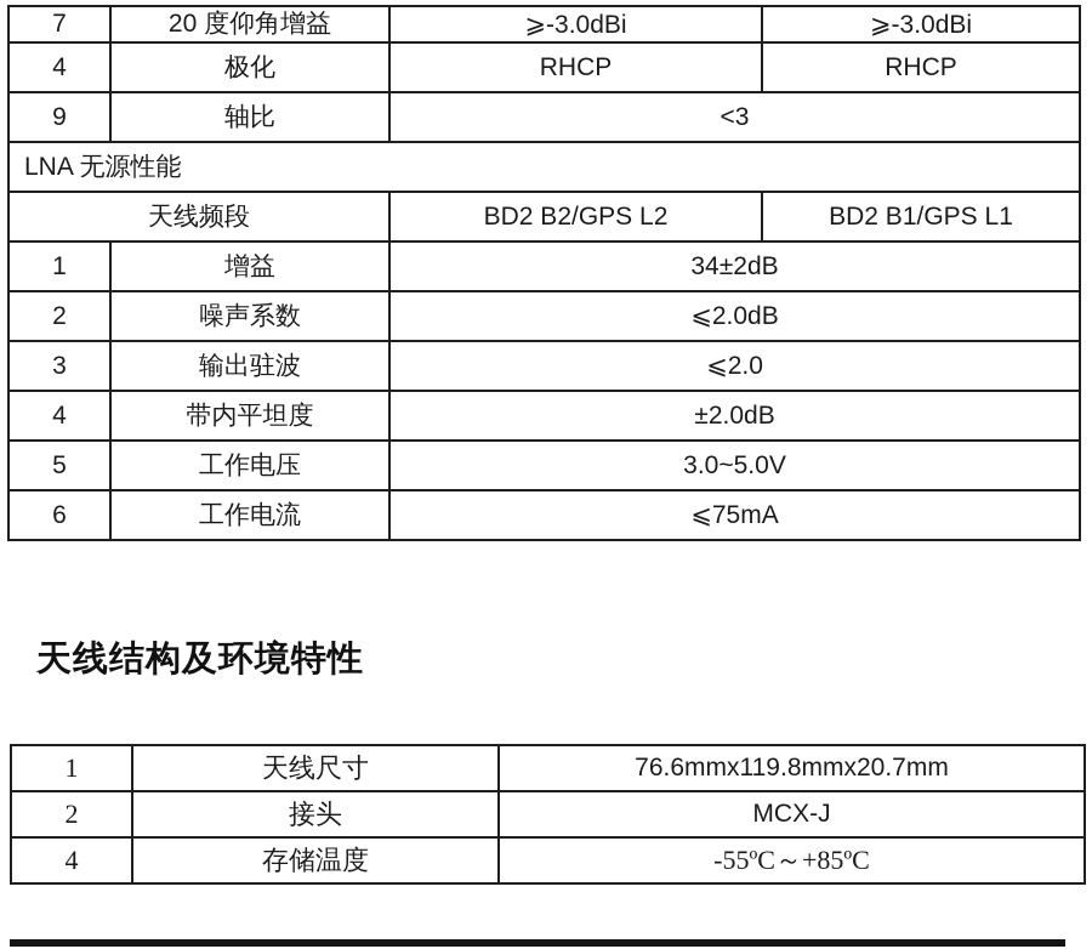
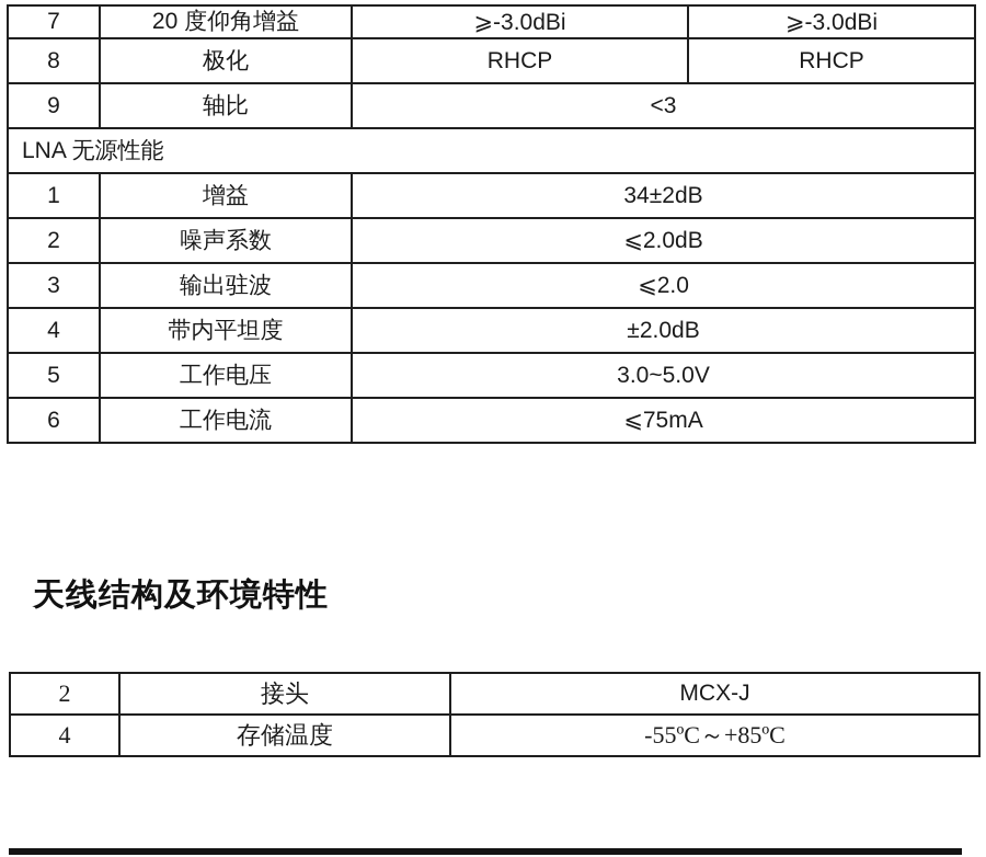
  7	20 度仰角增益	⩾-3.0dBi	⩾-3.0dBi
- 4	极化	RHCP	RHCP
+ 8	极化	RHCP	RHCP
  9	轴比	<3
  LNA 无源性能
- 天线频段	BD2 B2/GPS L2	BD2 B1/GPS L1
  1	增益	34±2dB
  2	噪声系数	⩽2.0dB
  3	输出驻波	⩽2.0
  4	带内平坦度	±2.0dB
  5	工作电压	3.0~5.0V
  6	工作电流	⩽75mA
  天线结构及环境特性
- 1	天线尺寸	76.6mmx119.8mmx20.7mm
  2	接头	MCX-J
  4	存储温度	-55ºC～+85ºC
